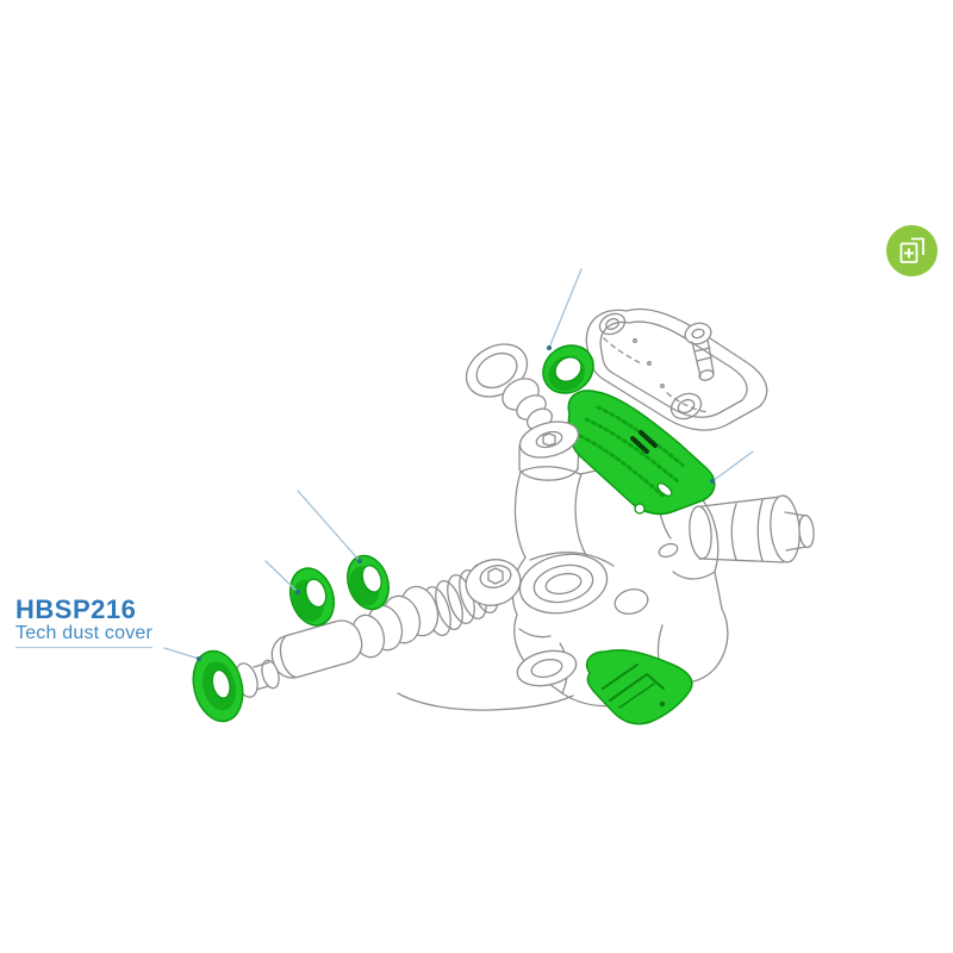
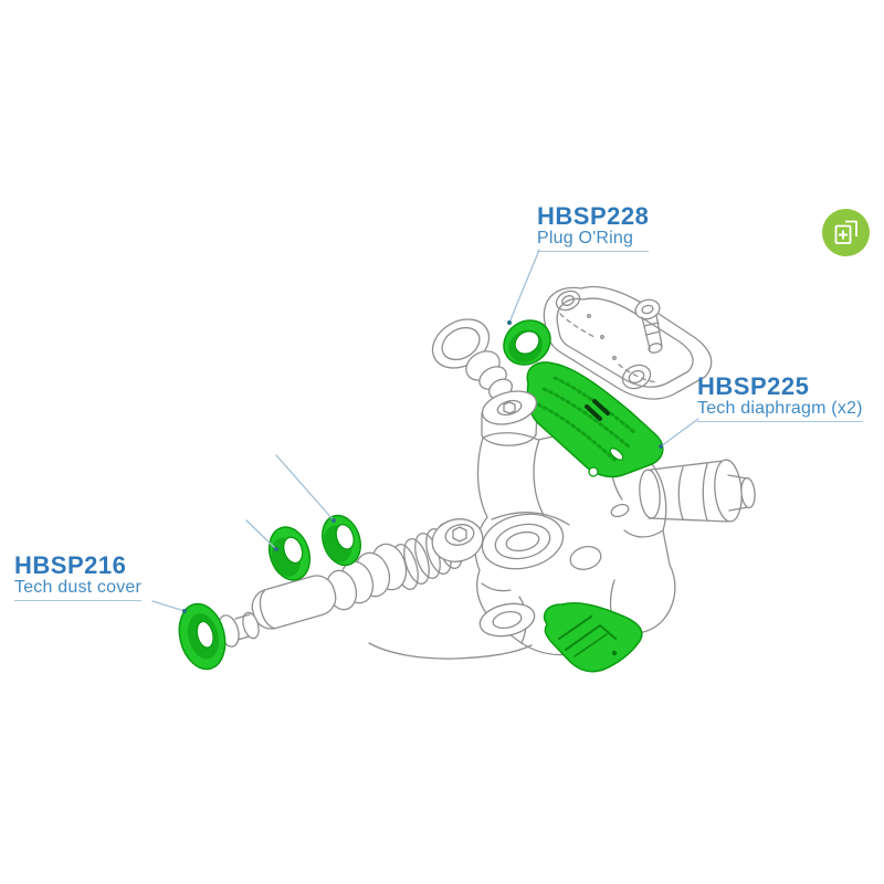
+ HBSP228
+ Plug O'Ring
+ HBSP225
+ Tech diaphragm (x2)
  HBSP216
  Tech dust cover
